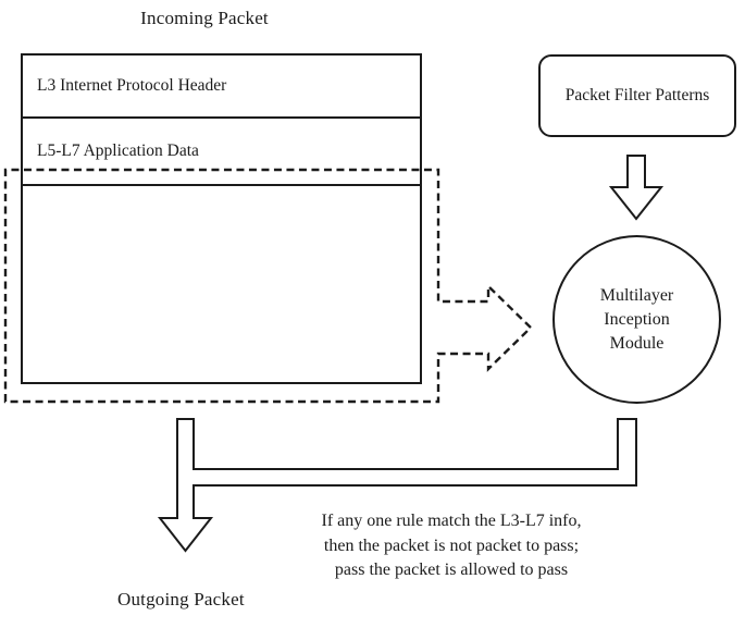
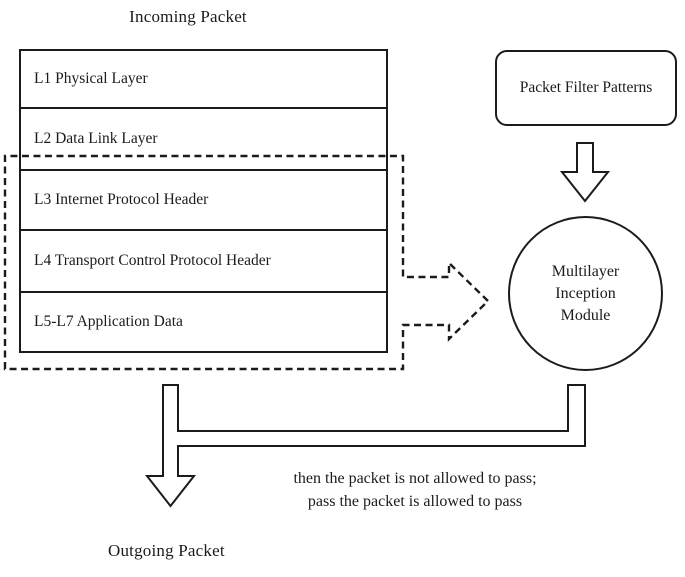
  Incoming Packet
+ L1 Physical Layer
+ L2 Data Link Layer
  L3 Internet Protocol Header
+ L4 Transport Control Protocol Header
  L5-L7 Application Data
  Packet Filter Patterns
  Multilayer
  Inception
  Module
- If any one rule match the L3-L7 info,
- then the packet is not packet to pass;
+ then the packet is not allowed to pass;
  pass the packet is allowed to pass
  Outgoing Packet
